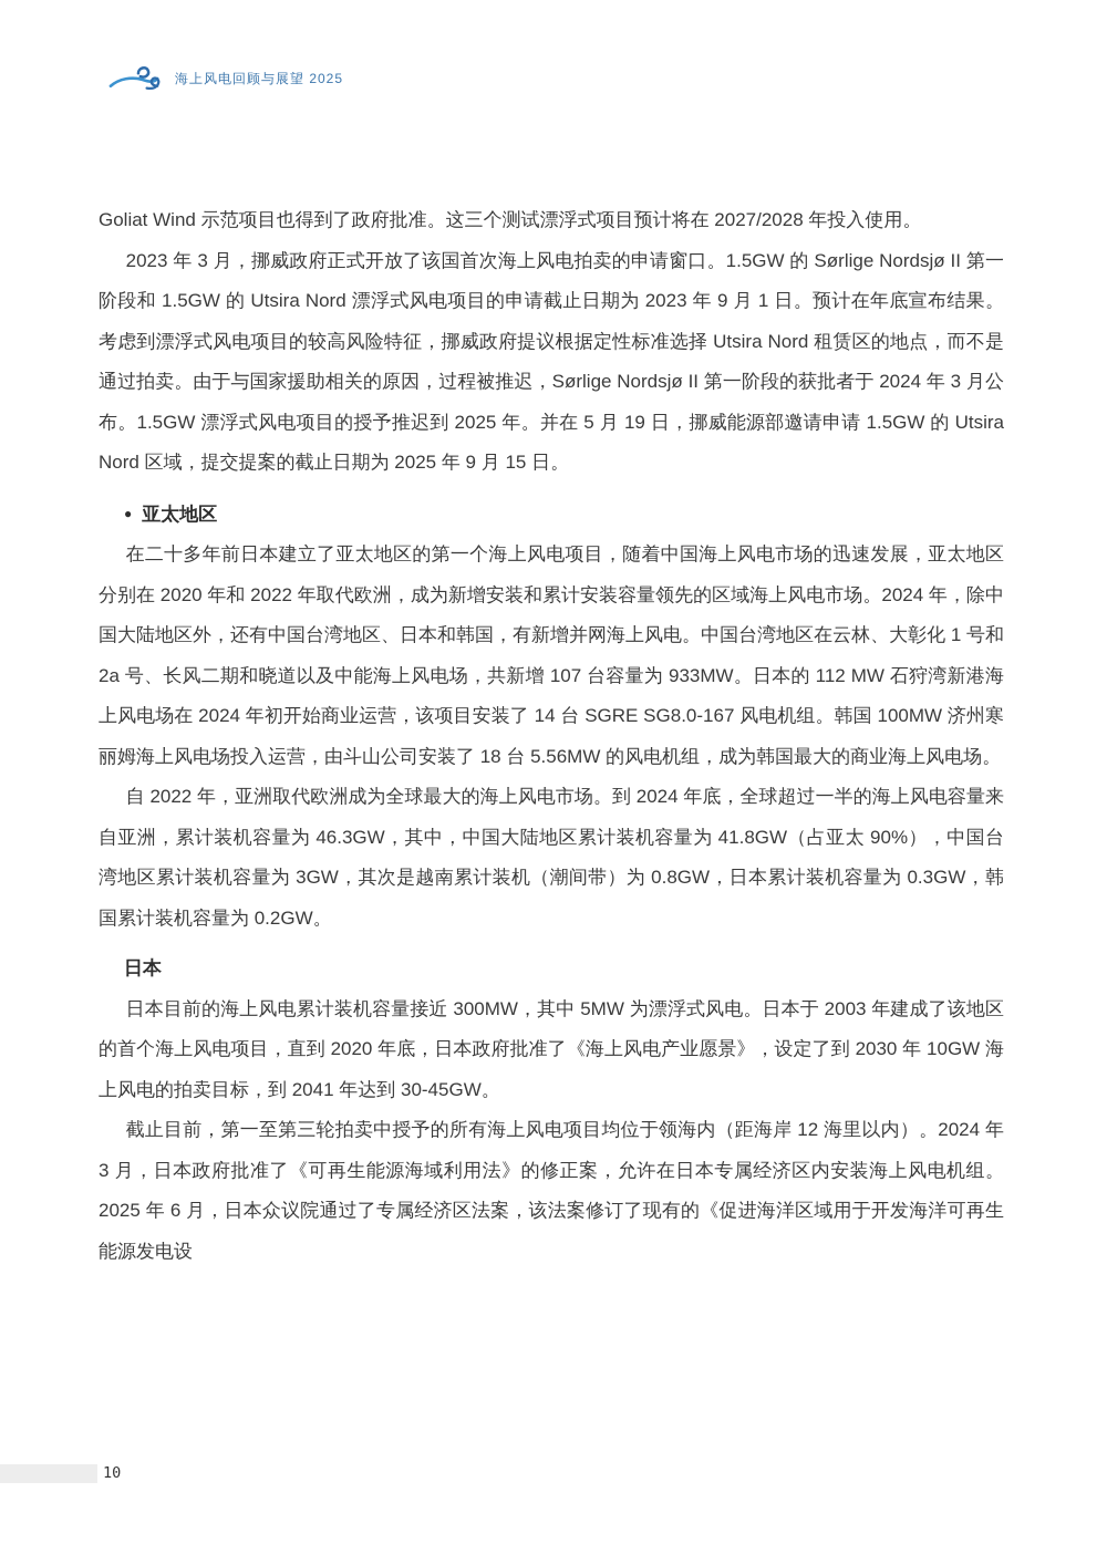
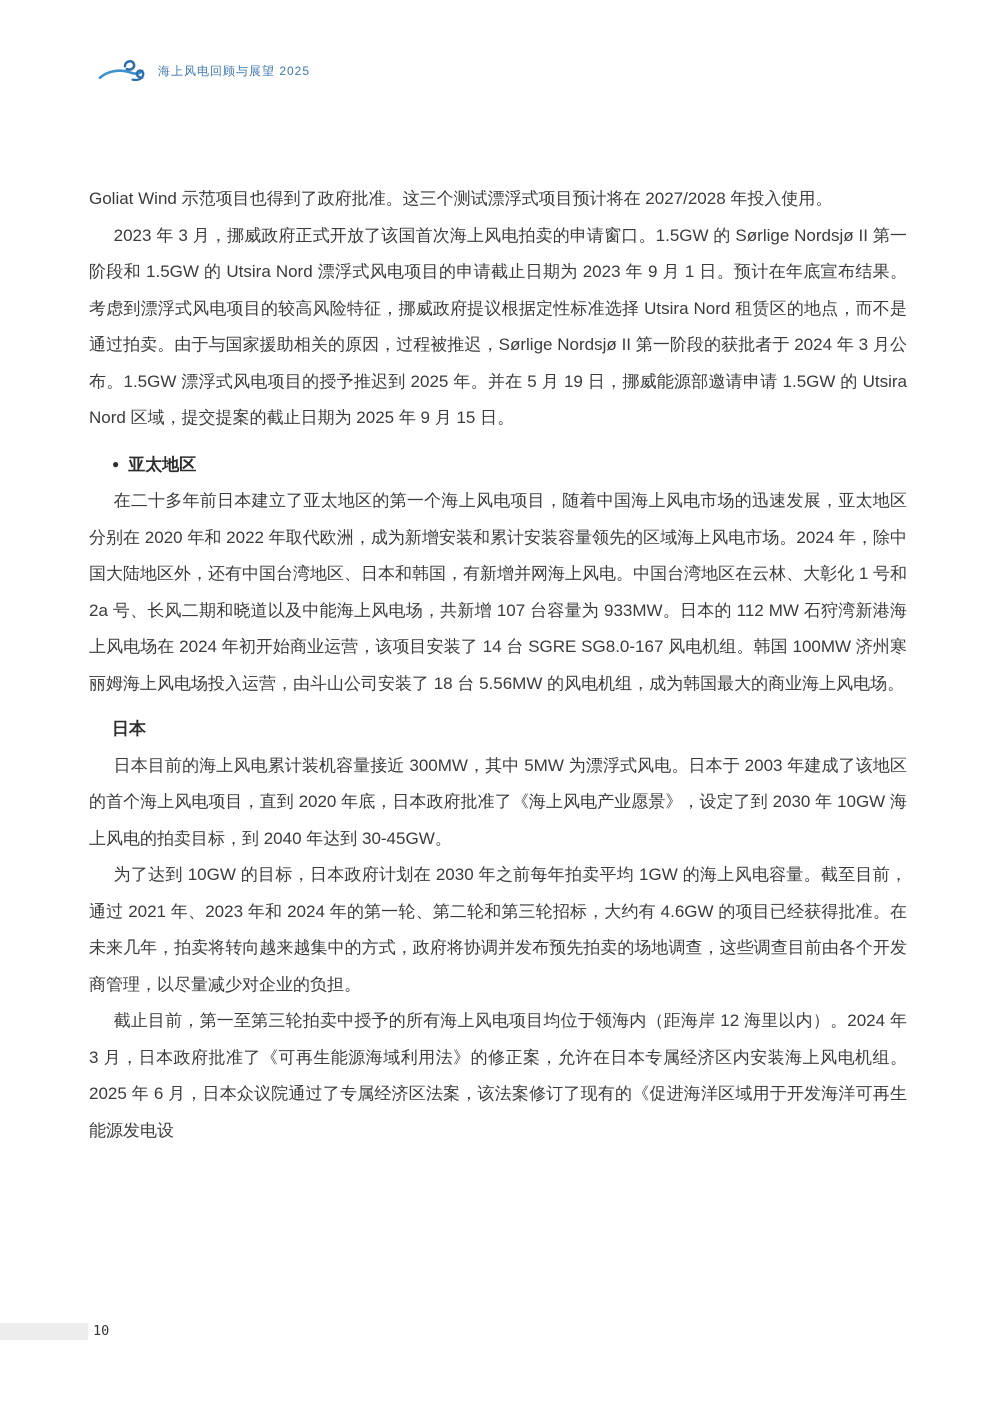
  海上风电回顾与展望 2025
  Goliat Wind 示范项目也得到了政府批准。这三个测试漂浮式项目预计将在 2027/2028 年投入使用。
  2023 年 3 月，挪威政府正式开放了该国首次海上风电拍卖的申请窗口。1.5GW 的 Sørlige Nordsjø II 第一阶段和 1.5GW 的 Utsira Nord 漂浮式风电项目的申请截止日期为 2023 年 9 月 1 日。预计在年底宣布结果。考虑到漂浮式风电项目的较高风险特征，挪威政府提议根据定性标准选择 Utsira Nord 租赁区的地点，而不是通过拍卖。由于与国家援助相关的原因，过程被推迟，Sørlige Nordsjø II 第一阶段的获批者于 2024 年 3 月公布。1.5GW 漂浮式风电项目的授予推迟到 2025 年。并在 5 月 19 日，挪威能源部邀请申请 1.5GW 的 Utsira Nord 区域，提交提案的截止日期为 2025 年 9 月 15 日。
  ● 亚太地区
  在二十多年前日本建立了亚太地区的第一个海上风电项目，随着中国海上风电市场的迅速发展，亚太地区分别在 2020 年和 2022 年取代欧洲，成为新增安装和累计安装容量领先的区域海上风电市场。2024 年，除中国大陆地区外，还有中国台湾地区、日本和韩国，有新增并网海上风电。中国台湾地区在云林、大彰化 1 号和 2a 号、长风二期和晓道以及中能海上风电场，共新增 107 台容量为 933MW。日本的 112 MW 石狩湾新港海上风电场在 2024 年初开始商业运营，该项目安装了 14 台 SGRE SG8.0-167 风电机组。韩国 100MW 济州寒丽姆海上风电场投入运营，由斗山公司安装了 18 台 5.56MW 的风电机组，成为韩国最大的商业海上风电场。
- 自 2022 年，亚洲取代欧洲成为全球最大的海上风电市场。到 2024 年底，全球超过一半的海上风电容量来自亚洲，累计装机容量为 46.3GW，其中，中国大陆地区累计装机容量为 41.8GW（占亚太 90%），中国台湾地区累计装机容量为 3GW，其次是越南累计装机（潮间带）为 0.8GW，日本累计装机容量为 0.3GW，韩国累计装机容量为 0.2GW。
  日本
- 日本目前的海上风电累计装机容量接近 300MW，其中 5MW 为漂浮式风电。日本于 2003 年建成了该地区的首个海上风电项目，直到 2020 年底，日本政府批准了《海上风电产业愿景》，设定了到 2030 年 10GW 海上风电的拍卖目标，到 2041 年达到 30-45GW。
+ 日本目前的海上风电累计装机容量接近 300MW，其中 5MW 为漂浮式风电。日本于 2003 年建成了该地区的首个海上风电项目，直到 2020 年底，日本政府批准了《海上风电产业愿景》，设定了到 2030 年 10GW 海上风电的拍卖目标，到 2040 年达到 30-45GW。
+ 为了达到 10GW 的目标，日本政府计划在 2030 年之前每年拍卖平均 1GW 的海上风电容量。截至目前，通过 2021 年、2023 年和 2024 年的第一轮、第二轮和第三轮招标，大约有 4.6GW 的项目已经获得批准。在未来几年，拍卖将转向越来越集中的方式，政府将协调并发布预先拍卖的场地调查，这些调查目前由各个开发商管理，以尽量减少对企业的负担。
  截止目前，第一至第三轮拍卖中授予的所有海上风电项目均位于领海内（距海岸 12 海里以内）。2024 年 3 月，日本政府批准了《可再生能源海域利用法》的修正案，允许在日本专属经济区内安装海上风电机组。2025 年 6 月，日本众议院通过了专属经济区法案，该法案修订了现有的《促进海洋区域用于开发海洋可再生能源发电设
  10
